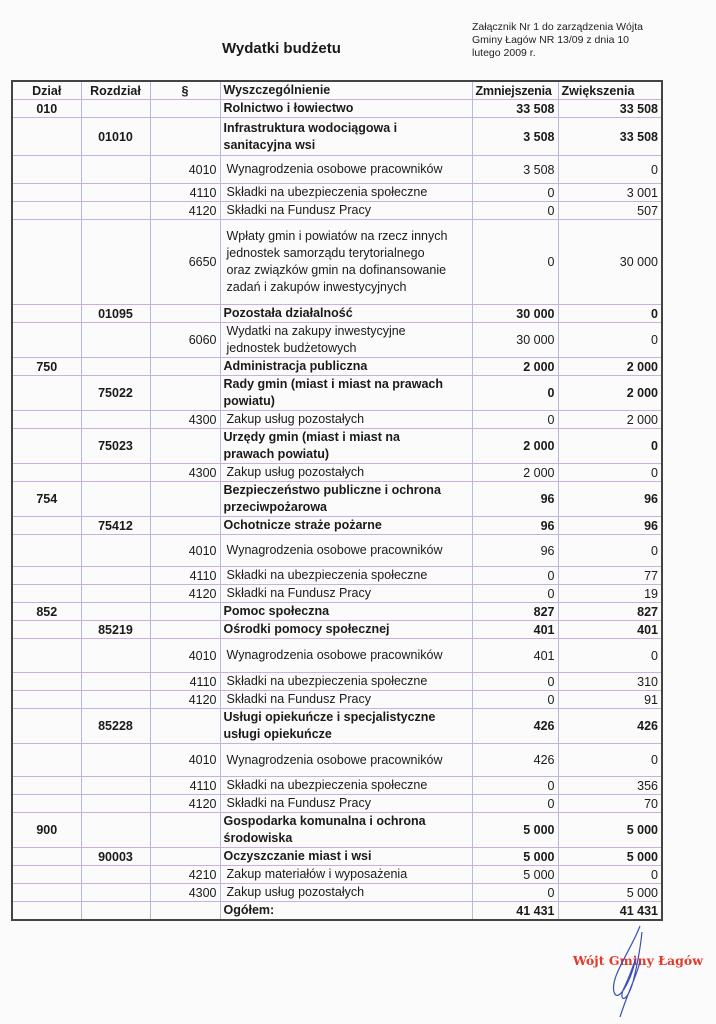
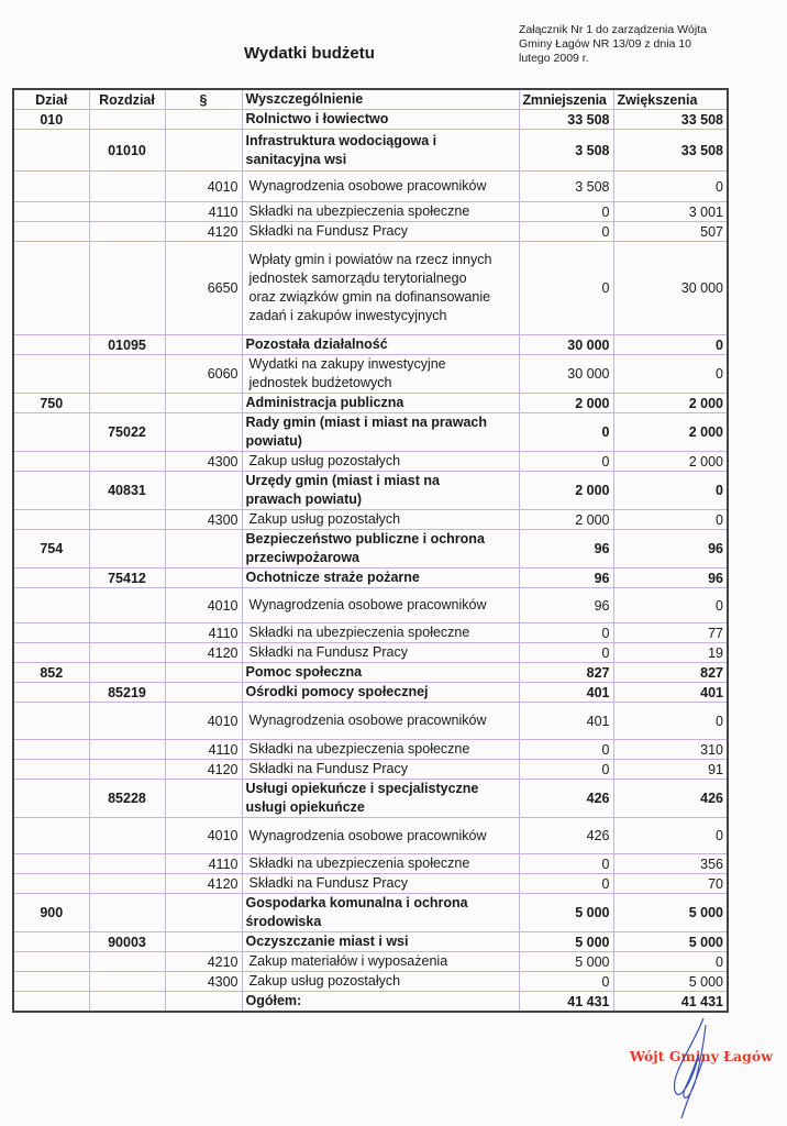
  Wydatki budżetu
  Załącznik Nr 1 do zarządzenia Wójta
  Gminy Łagów NR 13/09 z dnia 10
  lutego 2009 r.
  Dział	Rozdział	§	Wyszczególnienie	Zmniejszenia	Zwiększenia
  010			Rolnictwo i łowiectwo	33 508	33 508
  	01010		Infrastruktura wodociągowa isanitacyjna wsi	3 508	33 508
  		4010	Wynagrodzenia osobowe pracowników	3 508	0
  		4110	Składki na ubezpieczenia społeczne	0	3 001
  		4120	Składki na Fundusz Pracy	0	507
  		6650	Wpłaty gmin i powiatów na rzecz innychjednostek samorządu terytorialnegooraz związków gmin na dofinansowaniezadań i zakupów inwestycyjnych	0	30 000
  	01095		Pozostała działalność	30 000	0
  		6060	Wydatki na zakupy inwestycyjnejednostek budżetowych	30 000	0
  750			Administracja publiczna	2 000	2 000
  	75022		Rady gmin (miast i miast na prawachpowiatu)	0	2 000
  		4300	Zakup usług pozostałych	0	2 000
- 	75023		Urzędy gmin (miast i miast naprawach powiatu)	2 000	0
+ 	40831		Urzędy gmin (miast i miast naprawach powiatu)	2 000	0
  		4300	Zakup usług pozostałych	2 000	0
  754			Bezpieczeństwo publiczne i ochronaprzeciwpożarowa	96	96
  	75412		Ochotnicze straże pożarne	96	96
  		4010	Wynagrodzenia osobowe pracowników	96	0
  		4110	Składki na ubezpieczenia społeczne	0	77
  		4120	Składki na Fundusz Pracy	0	19
  852			Pomoc społeczna	827	827
  	85219		Ośrodki pomocy społecznej	401	401
  		4010	Wynagrodzenia osobowe pracowników	401	0
  		4110	Składki na ubezpieczenia społeczne	0	310
  		4120	Składki na Fundusz Pracy	0	91
  	85228		Usługi opiekuńcze i specjalistyczneusługi opiekuńcze	426	426
  		4010	Wynagrodzenia osobowe pracowników	426	0
  		4110	Składki na ubezpieczenia społeczne	0	356
  		4120	Składki na Fundusz Pracy	0	70
  900			Gospodarka komunalna i ochronaśrodowiska	5 000	5 000
  	90003		Oczyszczanie miast i wsi	5 000	5 000
  		4210	Zakup materiałów i wyposażenia	5 000	0
  		4300	Zakup usług pozostałych	0	5 000
  			Ogółem:	41 431	41 431
  Wójt Gmny Łagów
